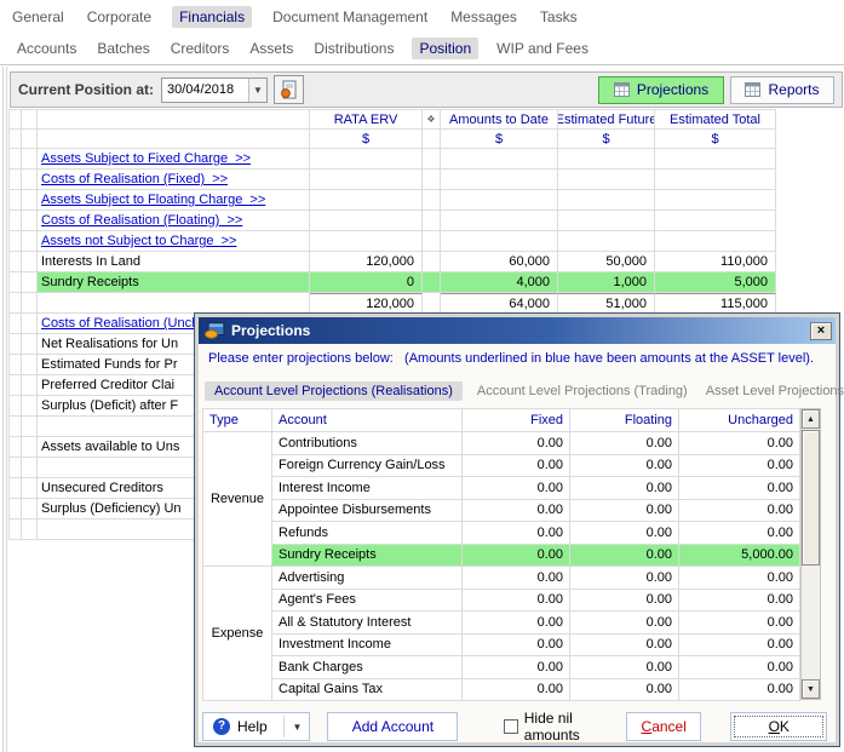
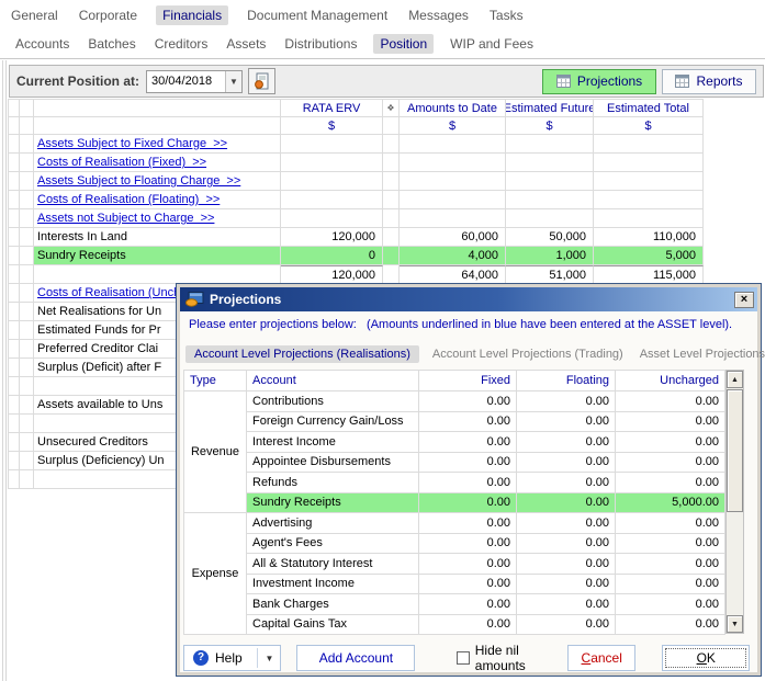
  General
  Corporate
  Financials
  Document Management
  Messages
  Tasks
  Accounts
  Batches
  Creditors
  Assets
  Distributions
  Position
  WIP and Fees
  Current Position at:
  30/04/2018
  ▼
  Projections
  Reports
  RATA ERV
  ❖
  Amounts to Date
  Estimated Future
  Estimated Total
  $
  $
  $
  $
  Assets Subject to Fixed Charge >>
  Costs of Realisation (Fixed) >>
  Assets Subject to Floating Charge >>
  Costs of Realisation (Floating) >>
  Assets not Subject to Charge >>
  Interests In Land
  120,000
  60,000
  50,000
  110,000
  Sundry Receipts
  0
  4,000
  1,000
  5,000
  120,000
  64,000
  51,000
  115,000
  Costs of Realisation (Unc
  Net Realisations for Un
  Estimated Funds for Pr
  Preferred Creditor Clai
  Surplus (Deficit) after F
  Assets available to Uns
  Unsecured Creditors
  Surplus (Deficiency) Un
  Projections
  ×
- Please enter projections below: (Amounts underlined in blue have been amounts at the ASSET level).
+ Please enter projections below: (Amounts underlined in blue have been entered at the ASSET level).
  Account Level Projections (Realisations)
  Account Level Projections (Trading)
  Asset Level Projections
  Type	Account	Fixed	Floating	Uncharged
  Revenue	Contributions	0.00	0.00	0.00
  Foreign Currency Gain/Loss	0.00	0.00	0.00
  Interest Income	0.00	0.00	0.00
  Appointee Disbursements	0.00	0.00	0.00
  Refunds	0.00	0.00	0.00
  Sundry Receipts	0.00	0.00	5,000.00
  Expense	Advertising	0.00	0.00	0.00
  Agent's Fees	0.00	0.00	0.00
  All & Statutory Interest	0.00	0.00	0.00
  Investment Income	0.00	0.00	0.00
  Bank Charges	0.00	0.00	0.00
  Capital Gains Tax	0.00	0.00	0.00
  ?
  Help
  ▼
  Add Account
  Hide nil amounts
  C
  ancel
  O
  K
